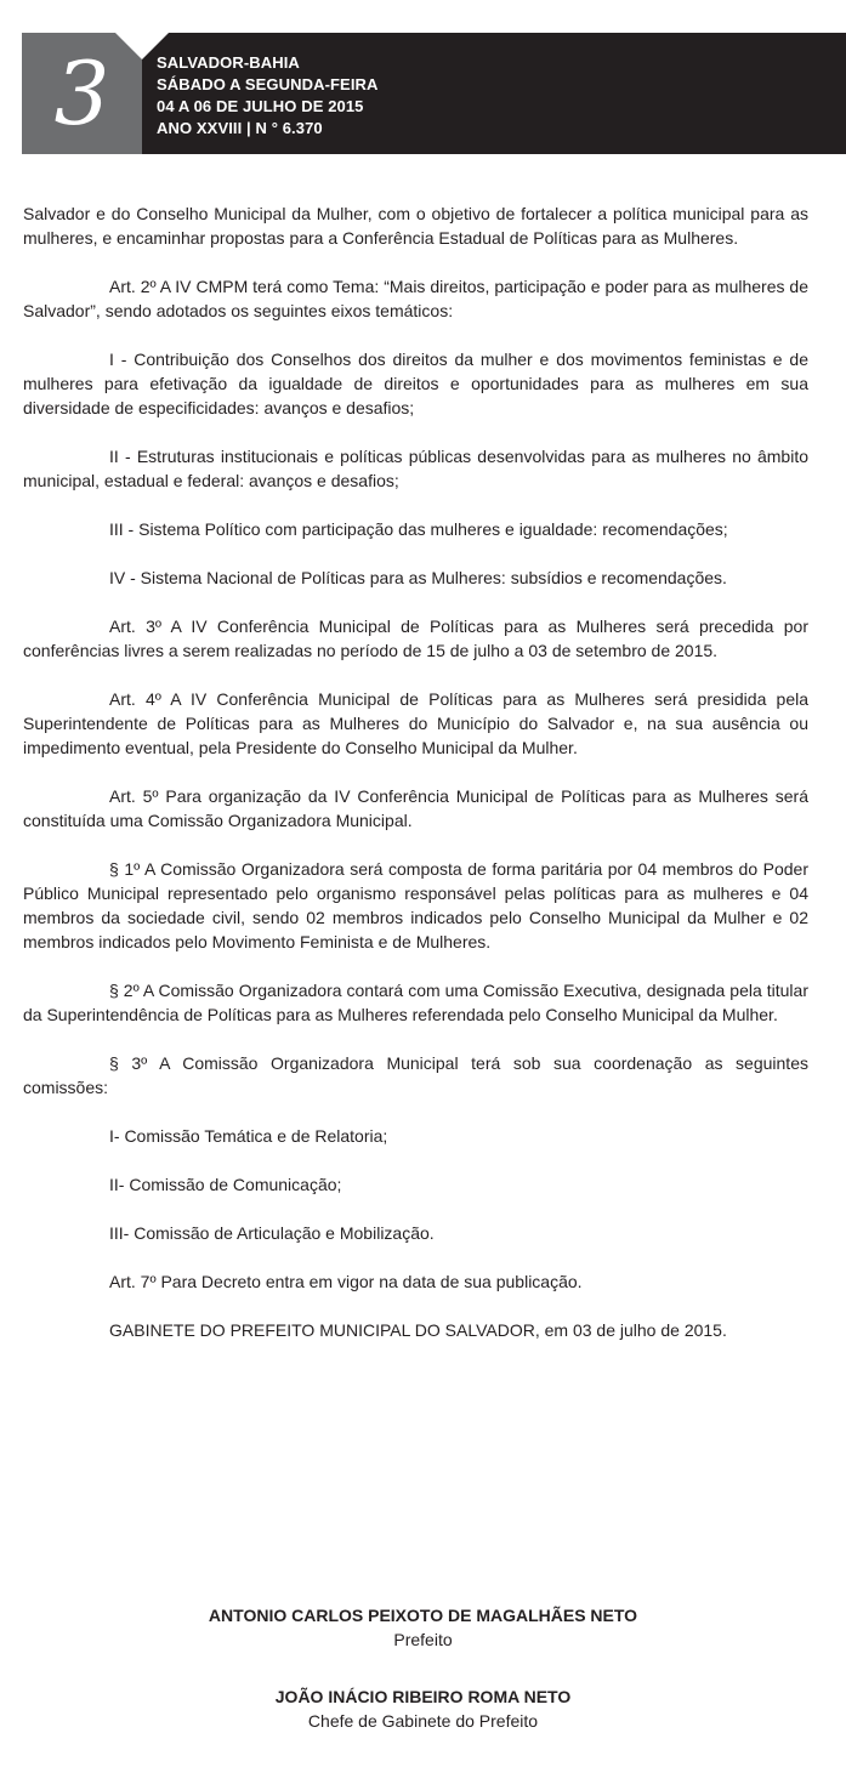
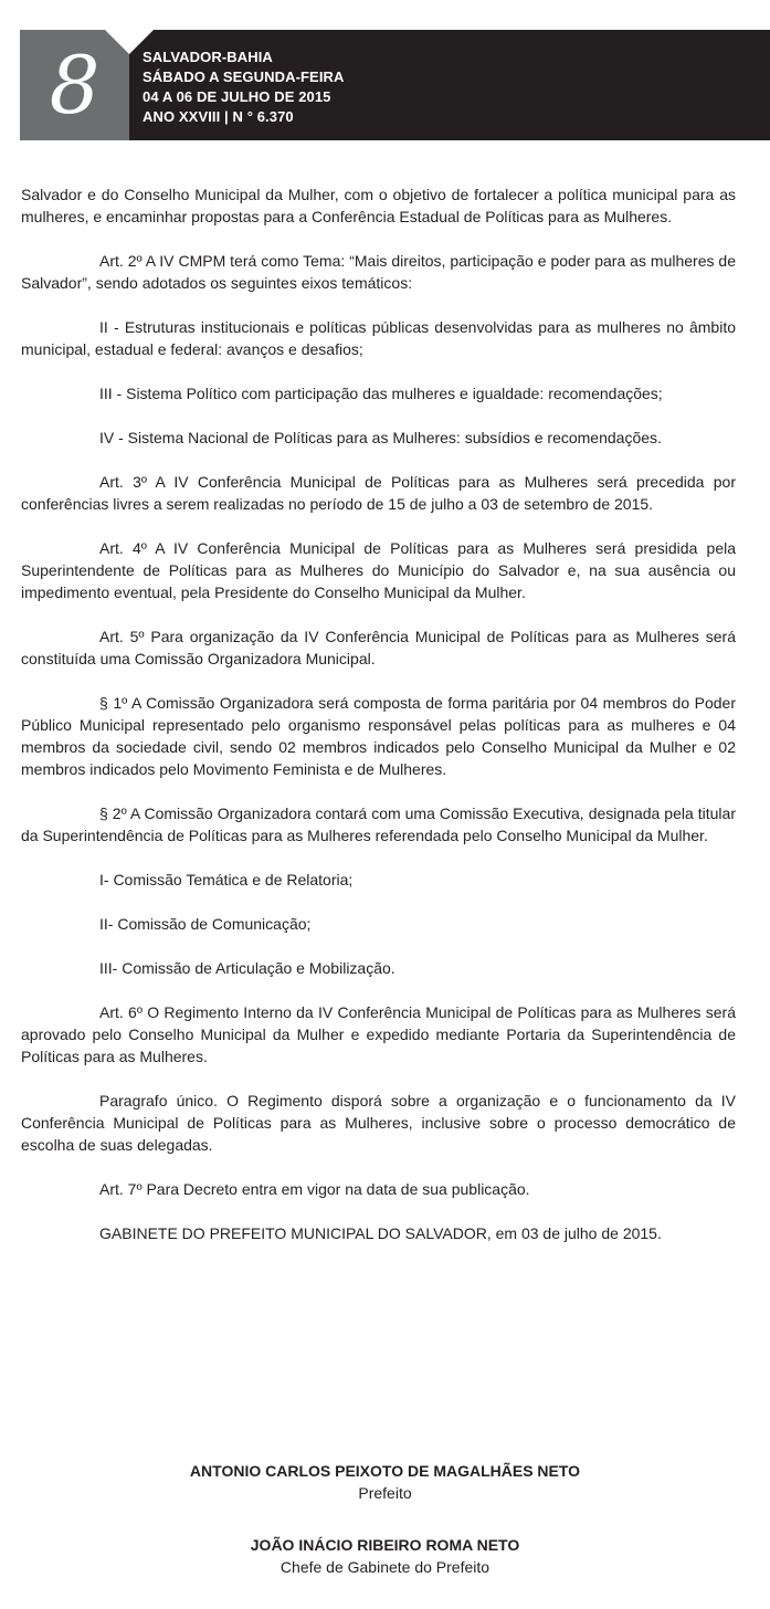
- 3
+ 8
  SALVADOR-BAHIA
  SÁBADO A SEGUNDA-FEIRA
  04 A 06 DE JULHO DE 2015
  ANO XXVIII | N ° 6.370
  Salvador e do Conselho Municipal da Mulher, com o objetivo de fortalecer a política municipal para as mulheres, e encaminhar propostas para a Conferência Estadual de Políticas para as Mulheres.
  Art. 2º A IV CMPM terá como Tema: “Mais direitos, participação e poder para as mulheres de Salvador”, sendo adotados os seguintes eixos temáticos:
- I - Contribuição dos Conselhos dos direitos da mulher e dos movimentos feministas e de mulheres para efetivação da igualdade de direitos e oportunidades para as mulheres em sua diversidade de especificidades: avanços e desafios;
  II - Estruturas institucionais e políticas públicas desenvolvidas para as mulheres no âmbito municipal, estadual e federal: avanços e desafios;
  III - Sistema Político com participação das mulheres e igualdade: recomendações;
  IV - Sistema Nacional de Políticas para as Mulheres: subsídios e recomendações.
  Art. 3º A IV Conferência Municipal de Políticas para as Mulheres será precedida por conferências livres a serem realizadas no período de 15 de julho a 03 de setembro de 2015.
  Art. 4º A IV Conferência Municipal de Políticas para as Mulheres será presidida pela Superintendente de Políticas para as Mulheres do Município do Salvador e, na sua ausência ou impedimento eventual, pela Presidente do Conselho Municipal da Mulher.
  Art. 5º Para organização da IV Conferência Municipal de Políticas para as Mulheres será constituída uma Comissão Organizadora Municipal.
  § 1º A Comissão Organizadora será composta de forma paritária por 04 membros do Poder Público Municipal representado pelo organismo responsável pelas políticas para as mulheres e 04 membros da sociedade civil, sendo 02 membros indicados pelo Conselho Municipal da Mulher e 02 membros indicados pelo Movimento Feminista e de Mulheres.
  § 2º A Comissão Organizadora contará com uma Comissão Executiva, designada pela titular da Superintendência de Políticas para as Mulheres referendada pelo Conselho Municipal da Mulher.
- § 3º A Comissão Organizadora Municipal terá sob sua coordenação as seguintes comissões:
  I- Comissão Temática e de Relatoria;
  II- Comissão de Comunicação;
  III- Comissão de Articulação e Mobilização.
+ Art. 6º O Regimento Interno da IV Conferência Municipal de Políticas para as Mulheres será aprovado pelo Conselho Municipal da Mulher e expedido mediante Portaria da Superintendência de Políticas para as Mulheres.
+ Paragrafo único. O Regimento disporá sobre a organização e o funcionamento da IV Conferência Municipal de Políticas para as Mulheres, inclusive sobre o processo democrático de escolha de suas delegadas.
  Art. 7º Para Decreto entra em vigor na data de sua publicação.
  GABINETE DO PREFEITO MUNICIPAL DO SALVADOR, em 03 de julho de 2015.
  ANTONIO CARLOS PEIXOTO DE MAGALHÃES NETO
  Prefeito
  JOÃO INÁCIO RIBEIRO ROMA NETO
  Chefe de Gabinete do Prefeito
